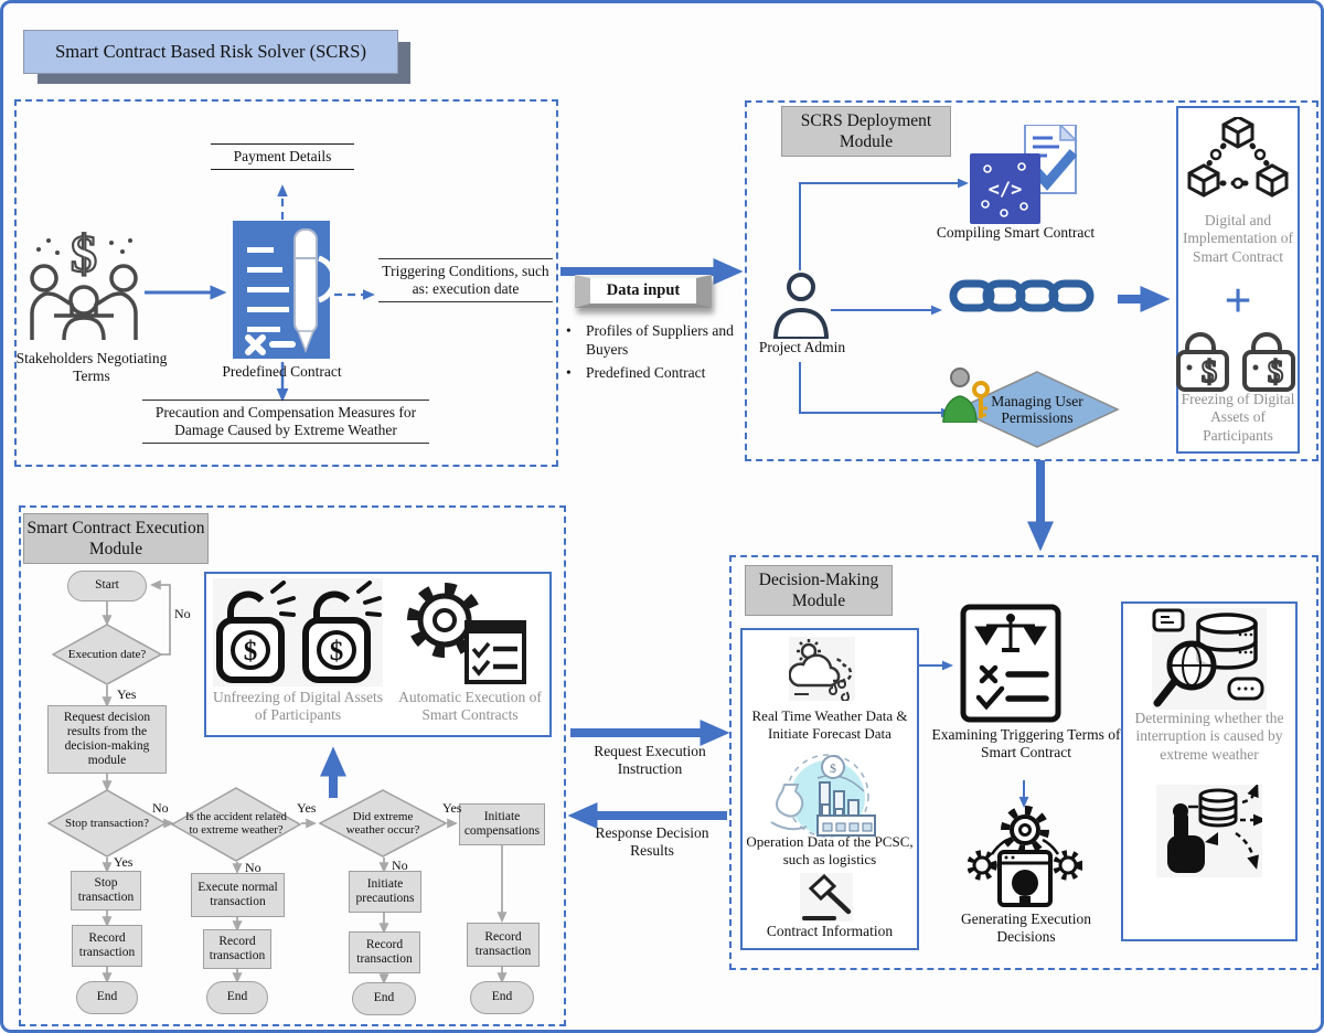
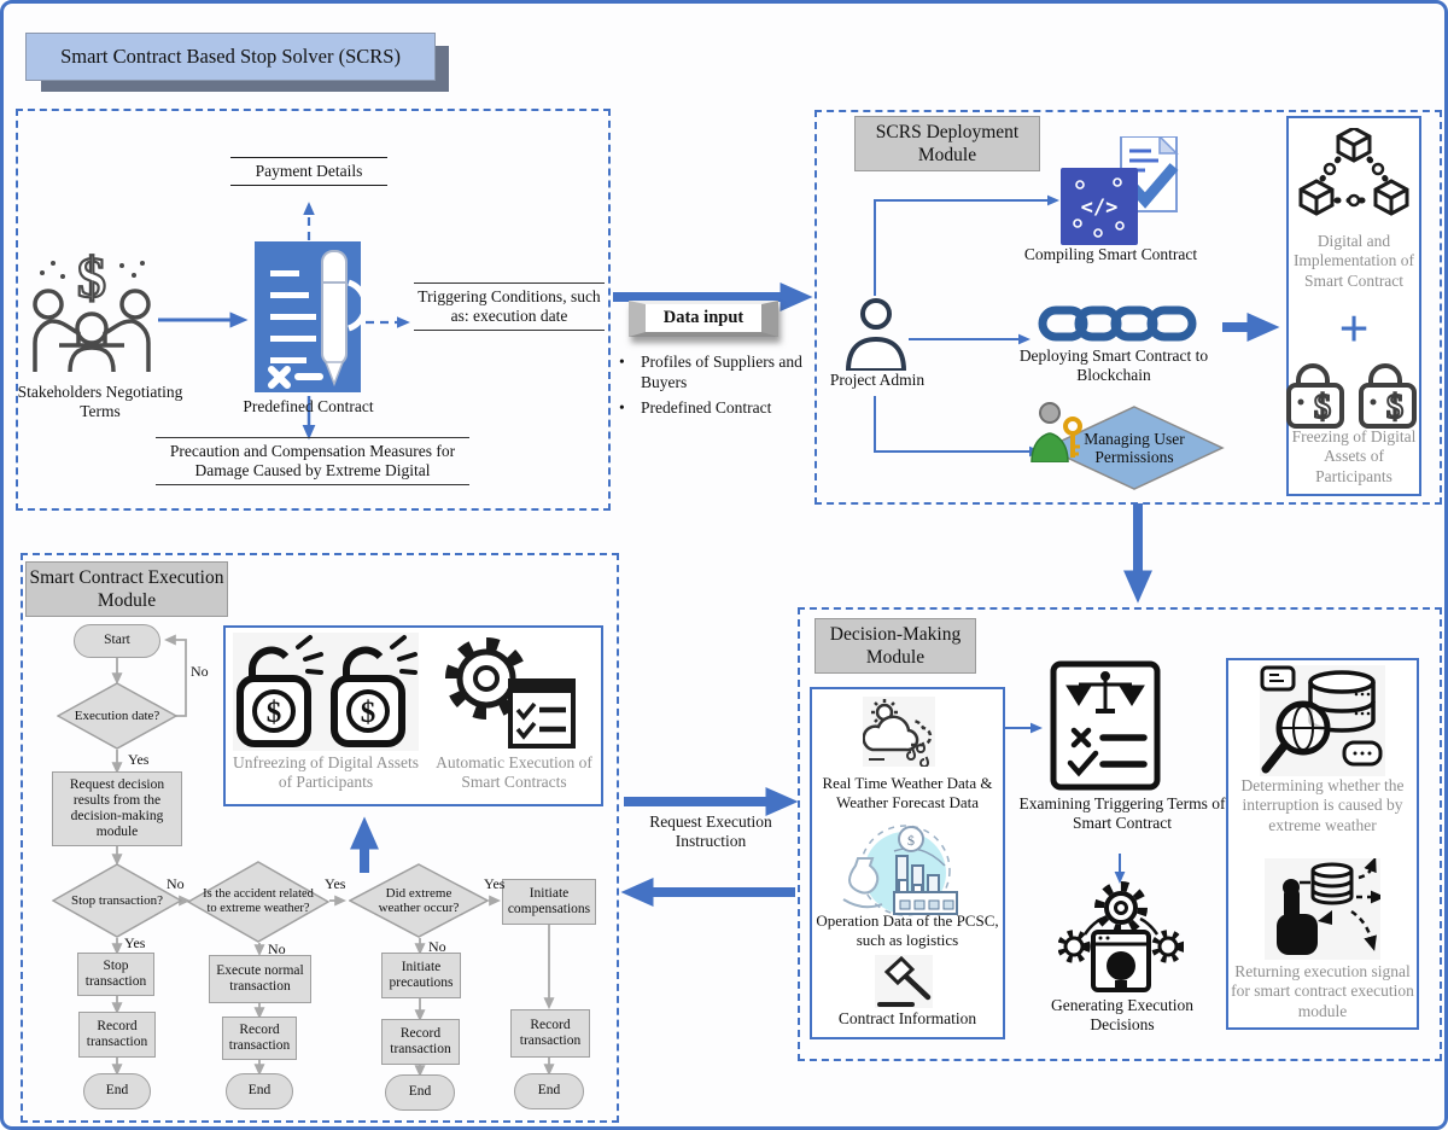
- Smart Contract Based Risk Solver (SCRS)
+ Smart Contract Based Stop Solver (SCRS)
  Payment Details
  $
  Stakeholders Negotiating Terms
  Predefined Contract
  Triggering Conditions, such as: execution date
- Precaution and Compensation Measures for Damage Caused by Extreme Weather
+ Precaution and Compensation Measures for Damage Caused by Extreme Digital
  Data input
  Profiles of Suppliers and Buyers
  Predefined Contract
  SCRS Deployment Module
  Project Admin
  </>
  Compiling Smart Contract
+ Deploying Smart Contract to Blockchain
  Managing User Permissions
  Digital and Implementation of Smart Contract
  +
  $
  $
  Freezing of Digital Assets of Participants
  Smart Contract Execution Module
  $
  $
  Unfreezing of Digital Assets of Participants
  Automatic Execution of Smart Contracts
  Start
  Execution date?
  Request decision results from the decision-making module
  Stop transaction?
  Is the accident related to extreme weather?
  Did extreme weather occur?
  Initiate compensations
  Stop transaction
  Execute normal transaction
  Initiate precautions
  Record transaction
  Record transaction
  Record transaction
  Record transaction
  End
  End
  End
  End
  No
  Yes
  No
  Yes
  Yes
  No
  Yes
  No
  Request Execution Instruction
- Response Decision Results
  Decision-Making Module
- Real Time Weather Data & Initiate Forecast Data
+ Real Time Weather Data & Weather Forecast Data
  $
  Operation Data of the PCSC, such as logistics
  Contract Information
  Examining Triggering Terms of Smart Contract
  Generating Execution Decisions
  Determining whether the interruption is caused by extreme weather
+ Returning execution signal for smart contract execution module
